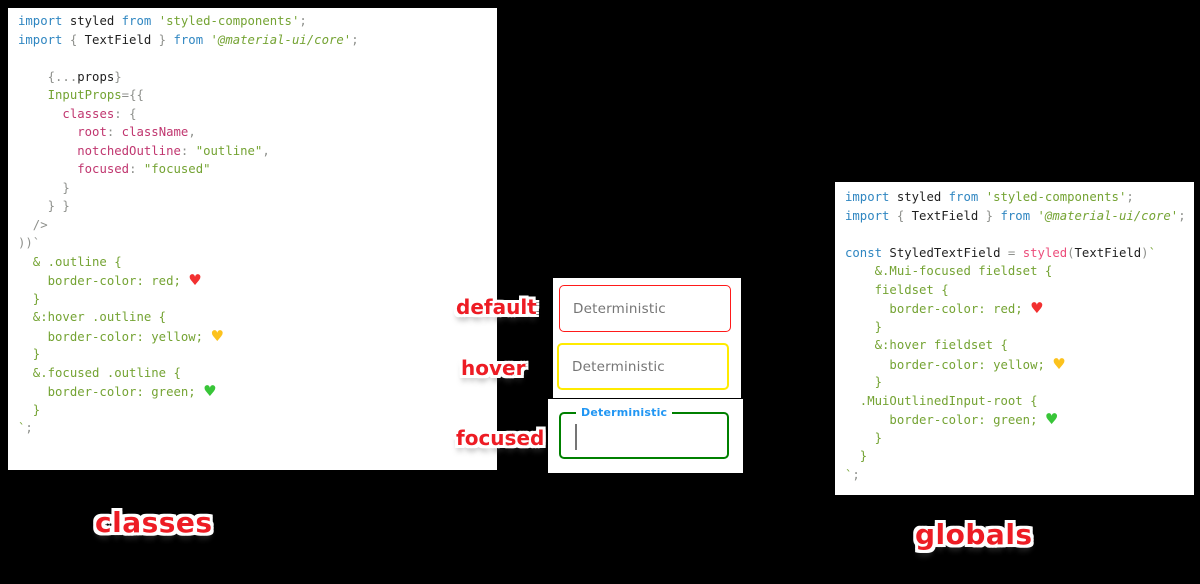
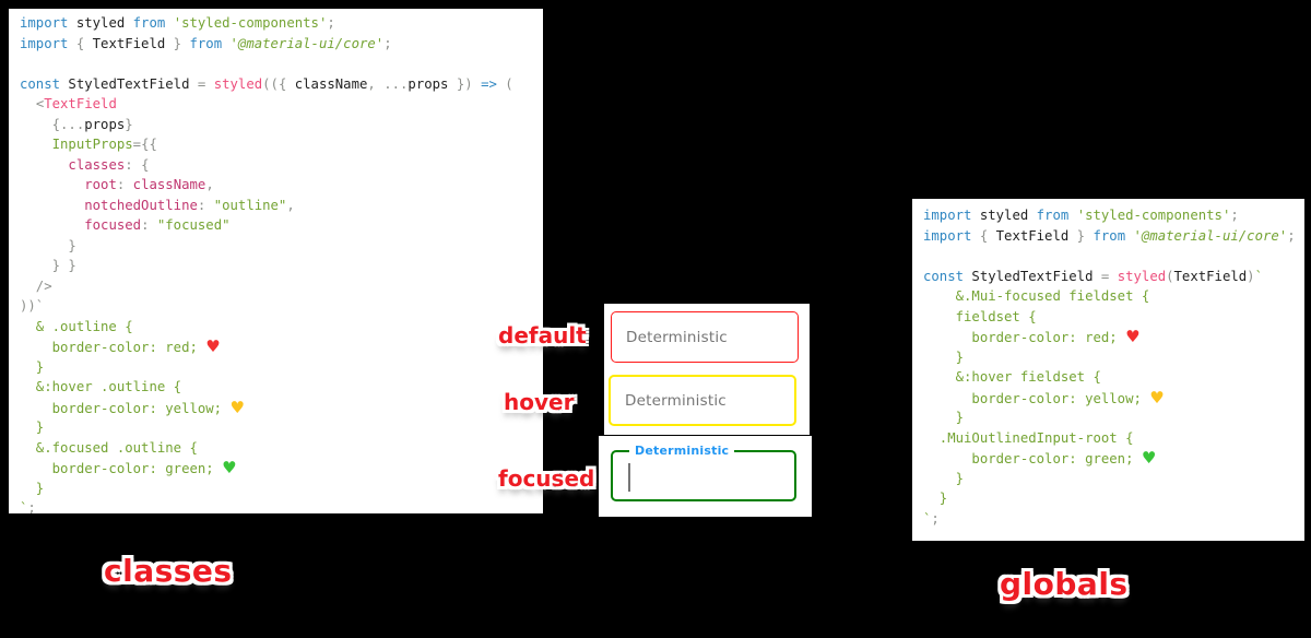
  import styled from 'styled-components';
  import { TextField } from '@material-ui/core';
+ const StyledTextField = styled(({ className, ...props }) => (
+ <TextField
  {...props}
  InputProps={{
  classes: {
  root: className,
  notchedOutline: "outline",
  focused: "focused"
  }
  } }
  />
  ))`
  & .outline {
  border-color: red; ♥
  }
  &:hover .outline {
  border-color: yellow; ♥
  }
  &.focused .outline {
  border-color: green; ♥
  }
  `;
  import styled from 'styled-components';
  import { TextField } from '@material-ui/core';
  const StyledTextField = styled(TextField)`
  &.Mui-focused fieldset {
  fieldset {
  border-color: red; ♥
  }
  &:hover fieldset {
  border-color: yellow; ♥
  }
  .MuiOutlinedInput-root {
  border-color: green; ♥
  }
  }
  `;
  default
  hover
  focused
  Deterministic
  Deterministic
  Deterministic
  classes
  globals
